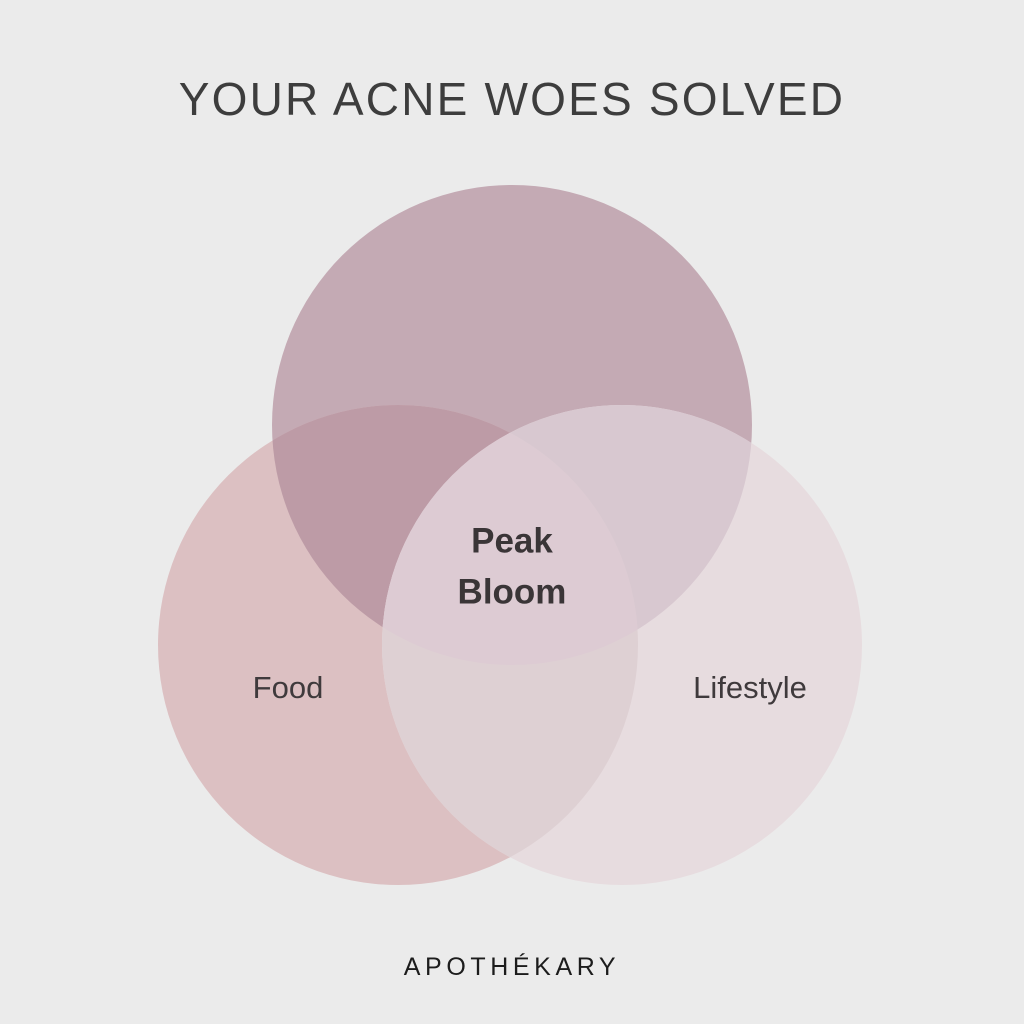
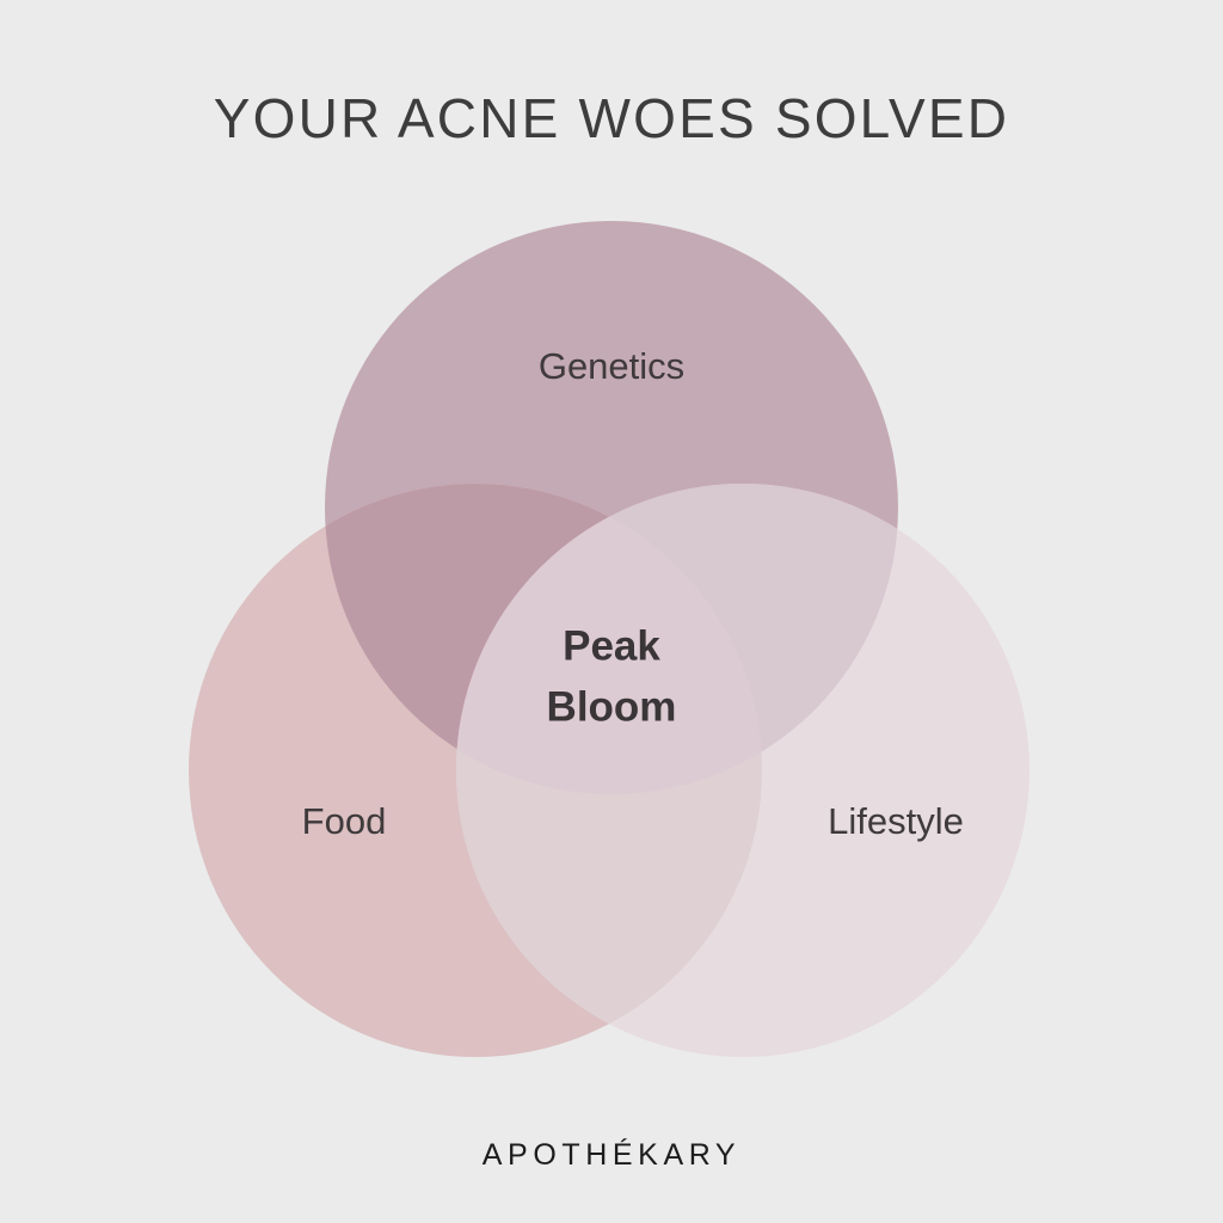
  YOUR ACNE WOES SOLVED
+ Genetics
  Food
  Lifestyle
  Peak
  Bloom
  APOTHÉKARY
